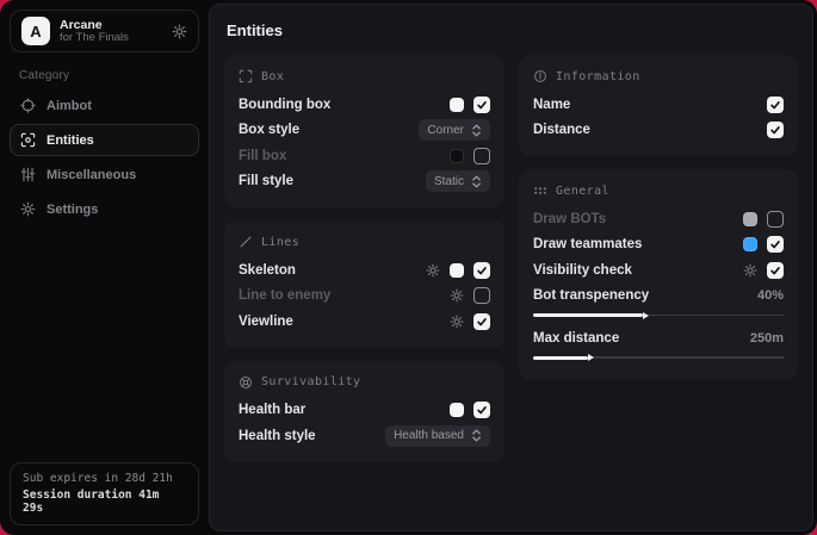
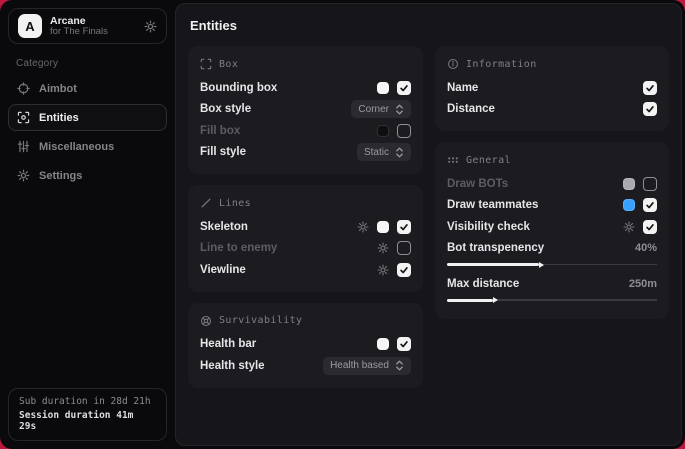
  A
  Arcane
  for The Finals
  Category
  Aimbot
  Entities
  Miscellaneous
  Settings
- Sub expires in 28d 21h
+ Sub duration in 28d 21h
  Session duration 41m 29s
  Entities
  Box
  Bounding box
  Box style
  Corner
  Fill box
  Fill style
  Static
  Lines
  Skeleton
  Line to enemy
  Viewline
  Survivability
  Health bar
  Health style
  Health based
  Information
  Name
  Distance
  General
  Draw BOTs
  Draw teammates
  Visibility check
  Bot transpenency
  40%
  Max distance
  250m
